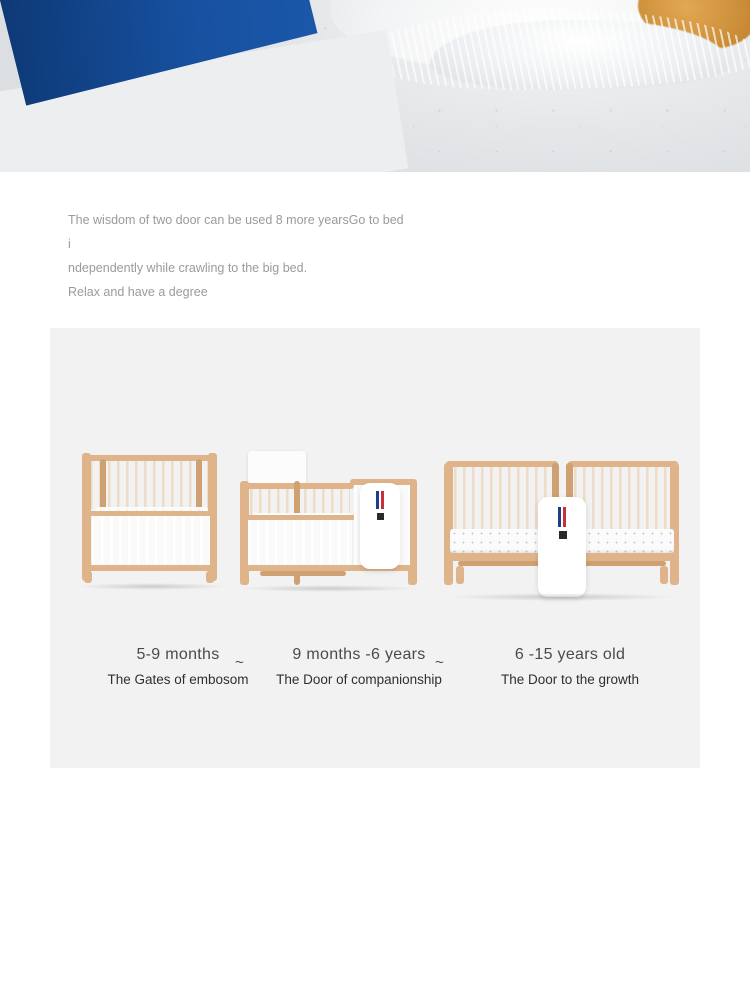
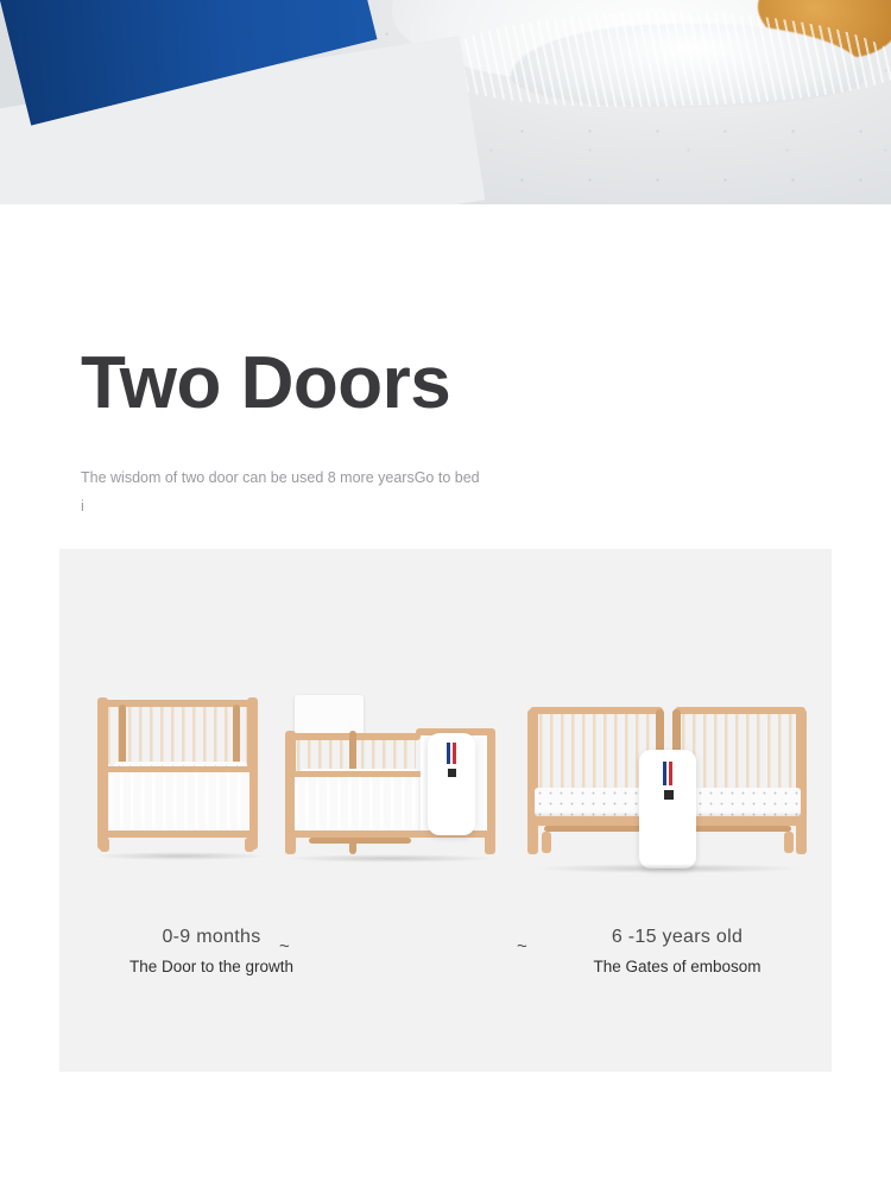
+ Two Doors
  The wisdom of two door can be used 8 more yearsGo to bed i
- ndependently while crawling to the big bed.
- Relax and have a degree
- 5-9 months
+ 0-9 months
- The Gates of embosom
+ The Door to the growth
  ~
- 9 months -6 years
- The Door of companionship
  ~
  6 -15 years old
- The Door to the growth
+ The Gates of embosom
